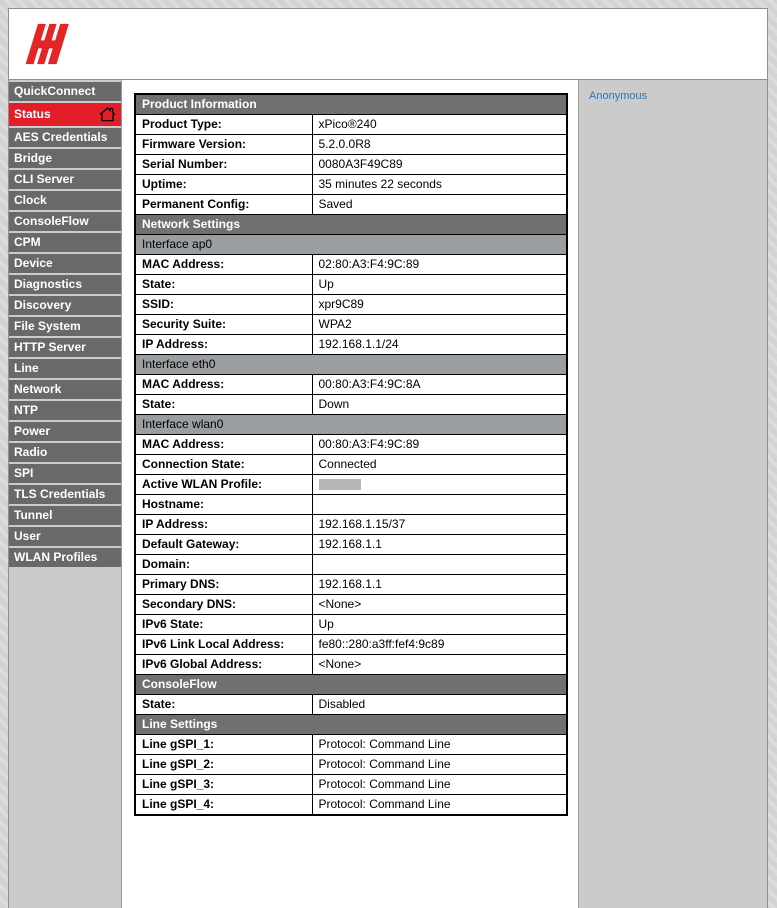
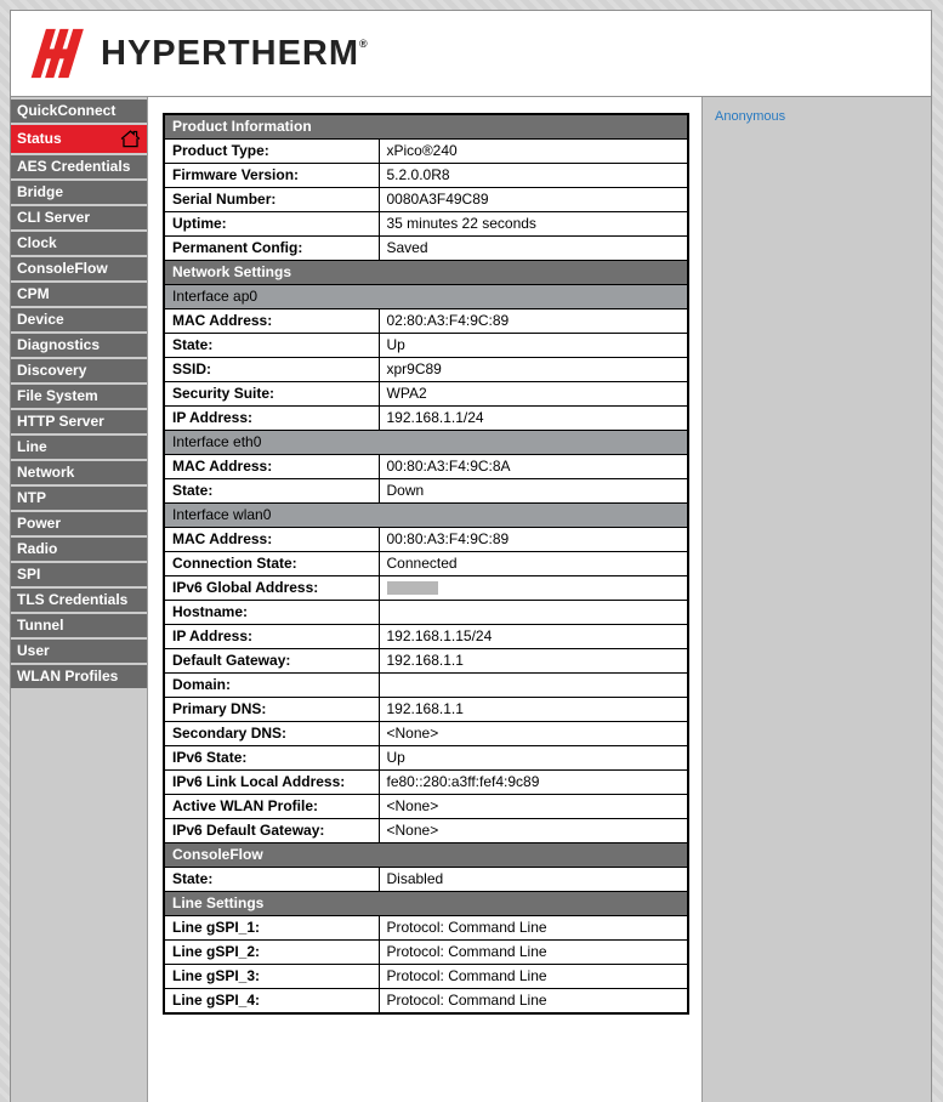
+ HYPERTHERM®
  QuickConnect
  Status
  AES Credentials
  Bridge
  CLI Server
  Clock
  ConsoleFlow
  CPM
  Device
  Diagnostics
  Discovery
  File System
  HTTP Server
  Line
  Network
  NTP
  Power
  Radio
  SPI
  TLS Credentials
  Tunnel
  User
  WLAN Profiles
  Product Information
  Product Type:	xPico®240
  Firmware Version:	5.2.0.0R8
  Serial Number:	0080A3F49C89
  Uptime:	35 minutes 22 seconds
  Permanent Config:	Saved
  Network Settings
  Interface ap0
  MAC Address:	02:80:A3:F4:9C:89
  State:	Up
  SSID:	xpr9C89
  Security Suite:	WPA2
  IP Address:	192.168.1.1/24
  Interface eth0
  MAC Address:	00:80:A3:F4:9C:8A
  State:	Down
  Interface wlan0
  MAC Address:	00:80:A3:F4:9C:89
  Connection State:	Connected
- Active WLAN Profile:
+ IPv6 Global Address:
  Hostname:
- IP Address:	192.168.1.15/37
+ IP Address:	192.168.1.15/24
  Default Gateway:	192.168.1.1
  Domain:
  Primary DNS:	192.168.1.1
  Secondary DNS:	<None>
  IPv6 State:	Up
  IPv6 Link Local Address:	fe80::280:a3ff:fef4:9c89
- IPv6 Global Address:	<None>
+ Active WLAN Profile:	<None>
+ IPv6 Default Gateway:	<None>
  ConsoleFlow
  State:	Disabled
  Line Settings
  Line gSPI_1:	Protocol: Command Line
  Line gSPI_2:	Protocol: Command Line
  Line gSPI_3:	Protocol: Command Line
  Line gSPI_4:	Protocol: Command Line
  Anonymous
